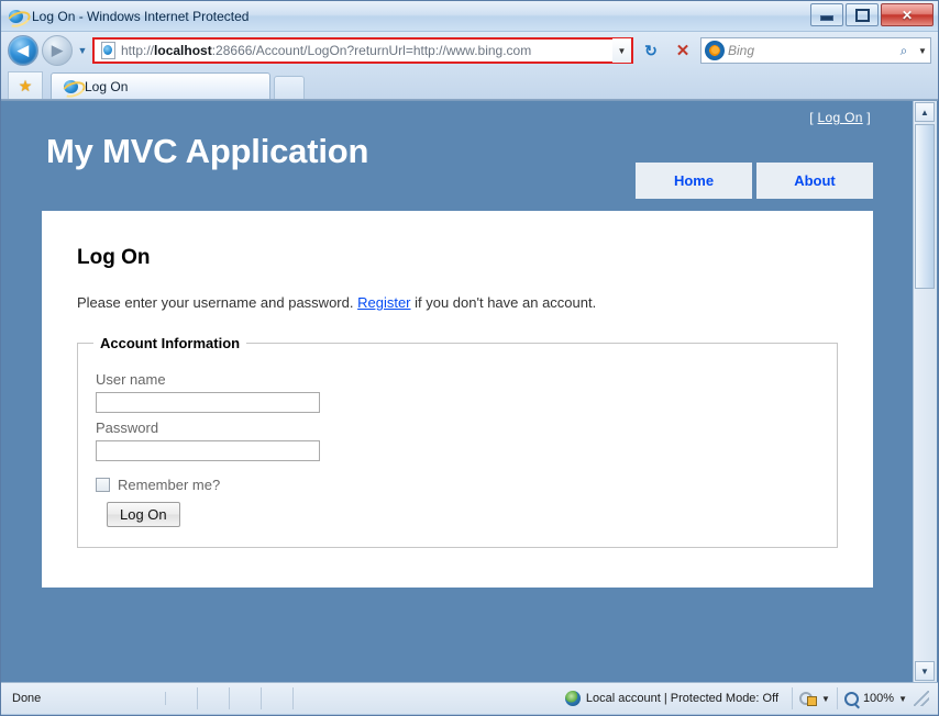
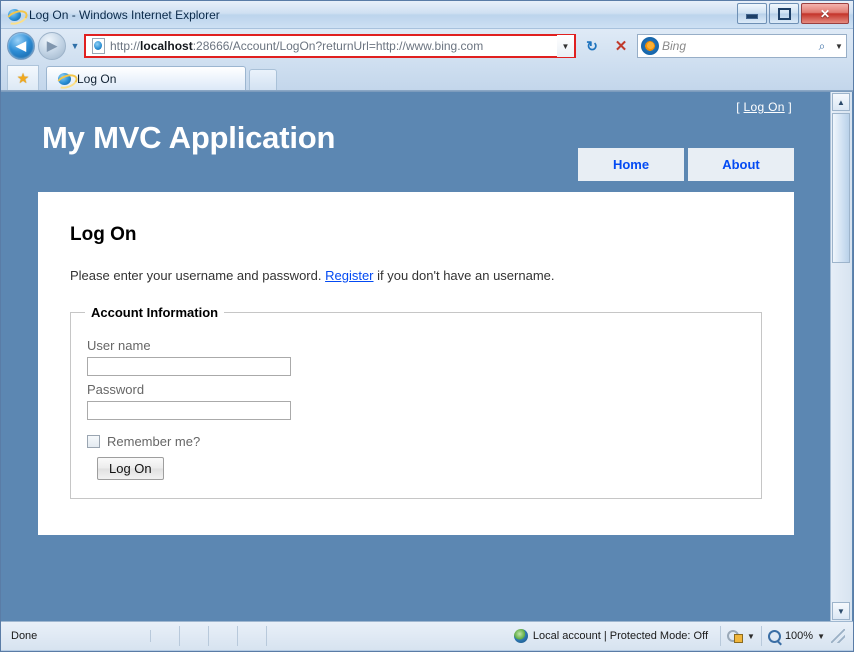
- Log On - Windows Internet Protected
+ Log On - Windows Internet Explorer
  ✕
  ◀
  ▶
  ▼
  http://localhost:28666/Account/LogOn?returnUrl=http://www.bing.com
  ▼
  ↻
  ✕
  Bing
  ⌕
  ▼
  ★
  Log On
  [ Log On ]
  My MVC Application
  Home
  About
  Log On
- Please enter your username and password. Register if you don't have an account.
+ Please enter your username and password. Register if you don't have an username.
  Account Information
  User name
  Password
  Remember me?
  Log On
  ▲
  ▼
  Done
  Local account | Protected Mode: Off
  ▼
  100%
  ▼
